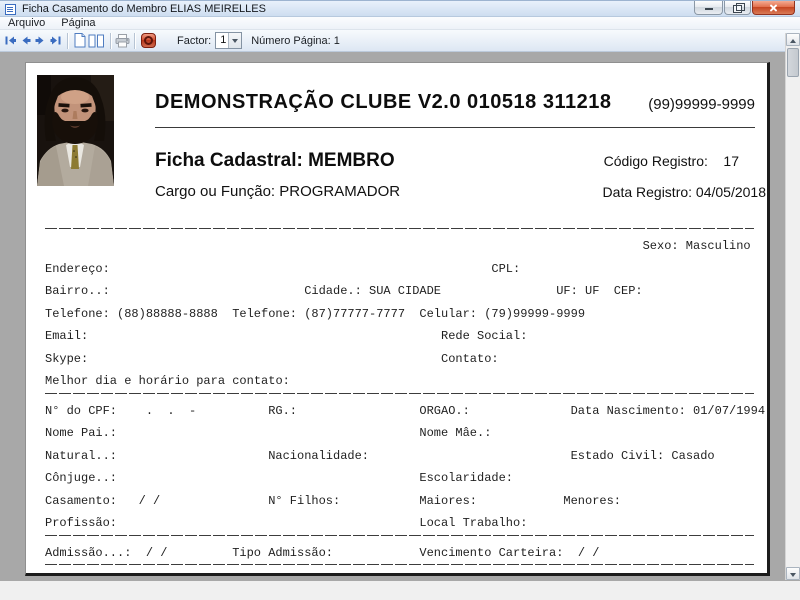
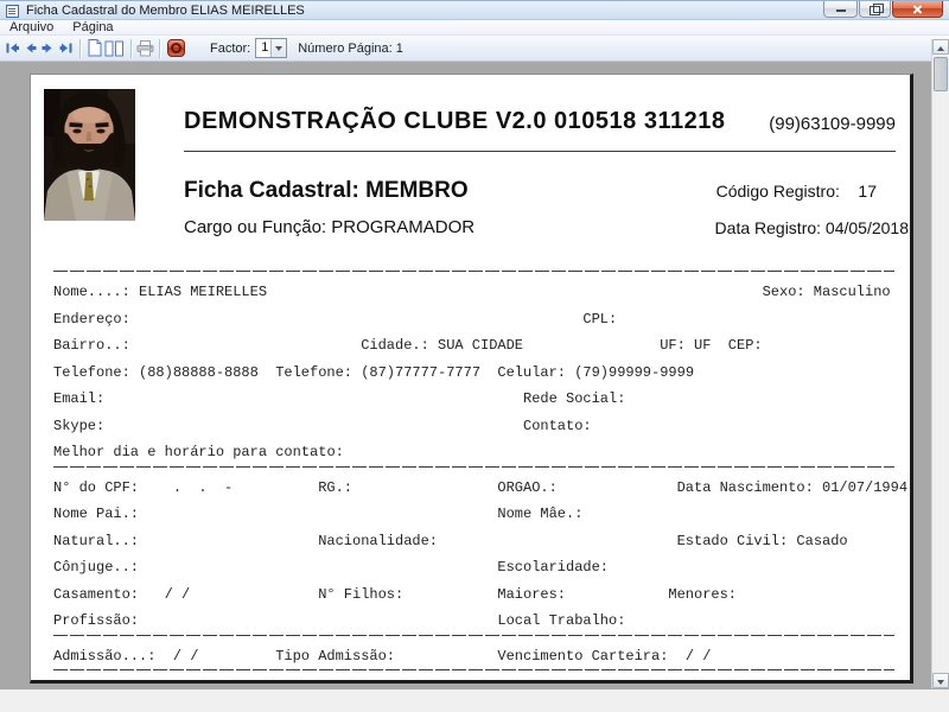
- Ficha Casamento do Membro ELIAS MEIRELLES
+ Ficha Cadastral do Membro ELIAS MEIRELLES
  Arquivo
  Página
  Factor:
  1
  Número Página: 1
  DEMONSTRAÇÃO CLUBE V2.0 010518 311218
- (99)99999-9999
+ (99)63109-9999
  Ficha Cadastral: MEMBRO
  Código Registro: 17
  Cargo ou Função: PROGRAMADOR
  Data Registro: 04/05/2018
+ Nome....: ELIAS MEIRELLES
  Sexo: Masculino
  Endereço:
  CPL:
  Bairro..:
  Cidade.: SUA CIDADE
  UF: UF CEP:
  Telefone: (88)88888-8888
  Telefone: (87)77777-7777
  Celular: (79)99999-9999
  Email:
  Rede Social:
  Skype:
  Contato:
  Melhor dia e horário para contato:
  N° do CPF: . . -
  RG.:
  ORGAO.:
  Data Nascimento: 01/07/1994
  Nome Pai.:
  Nome Mâe.:
  Natural..:
  Nacionalidade:
  Estado Civil: Casado
  Cônjuge..:
  Escolaridade:
  Casamento: / /
  N° Filhos:
  Maiores:
  Menores:
  Profissão:
  Local Trabalho:
  Admissão...: / /
  Tipo Admissão:
  Vencimento Carteira: / /
